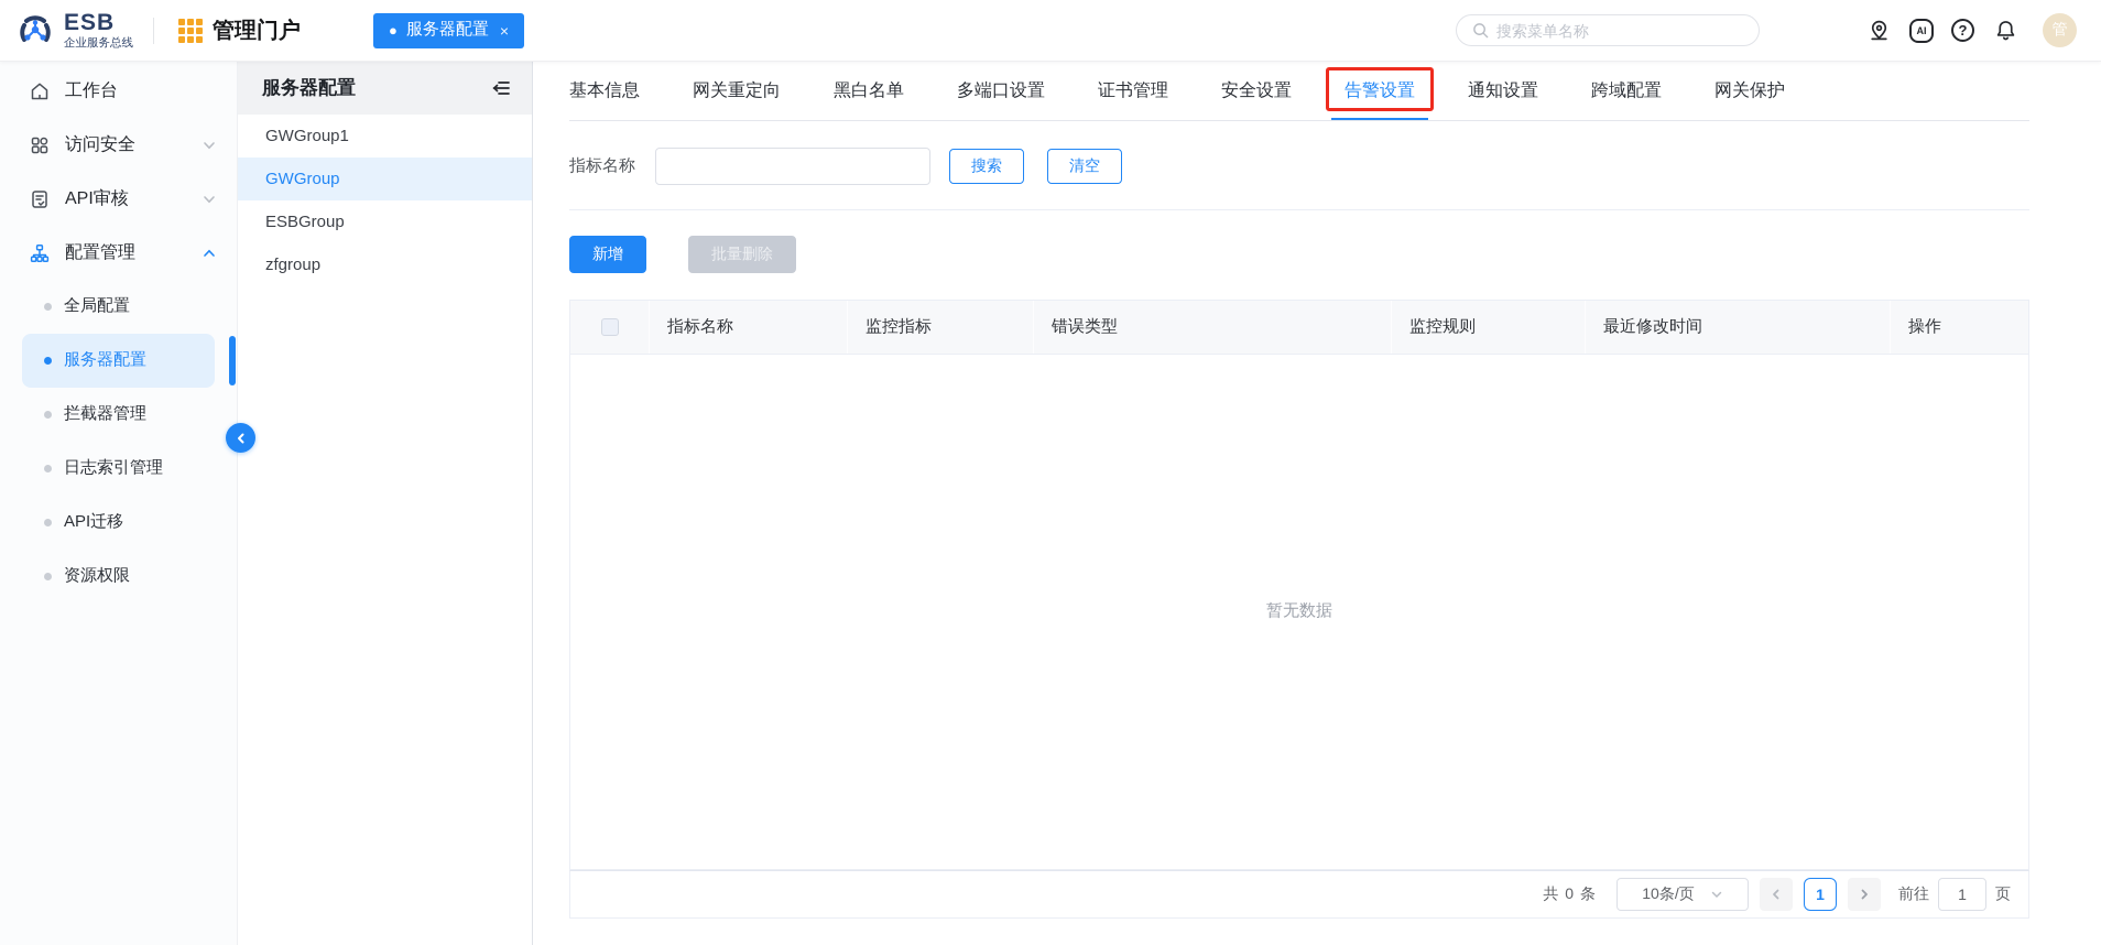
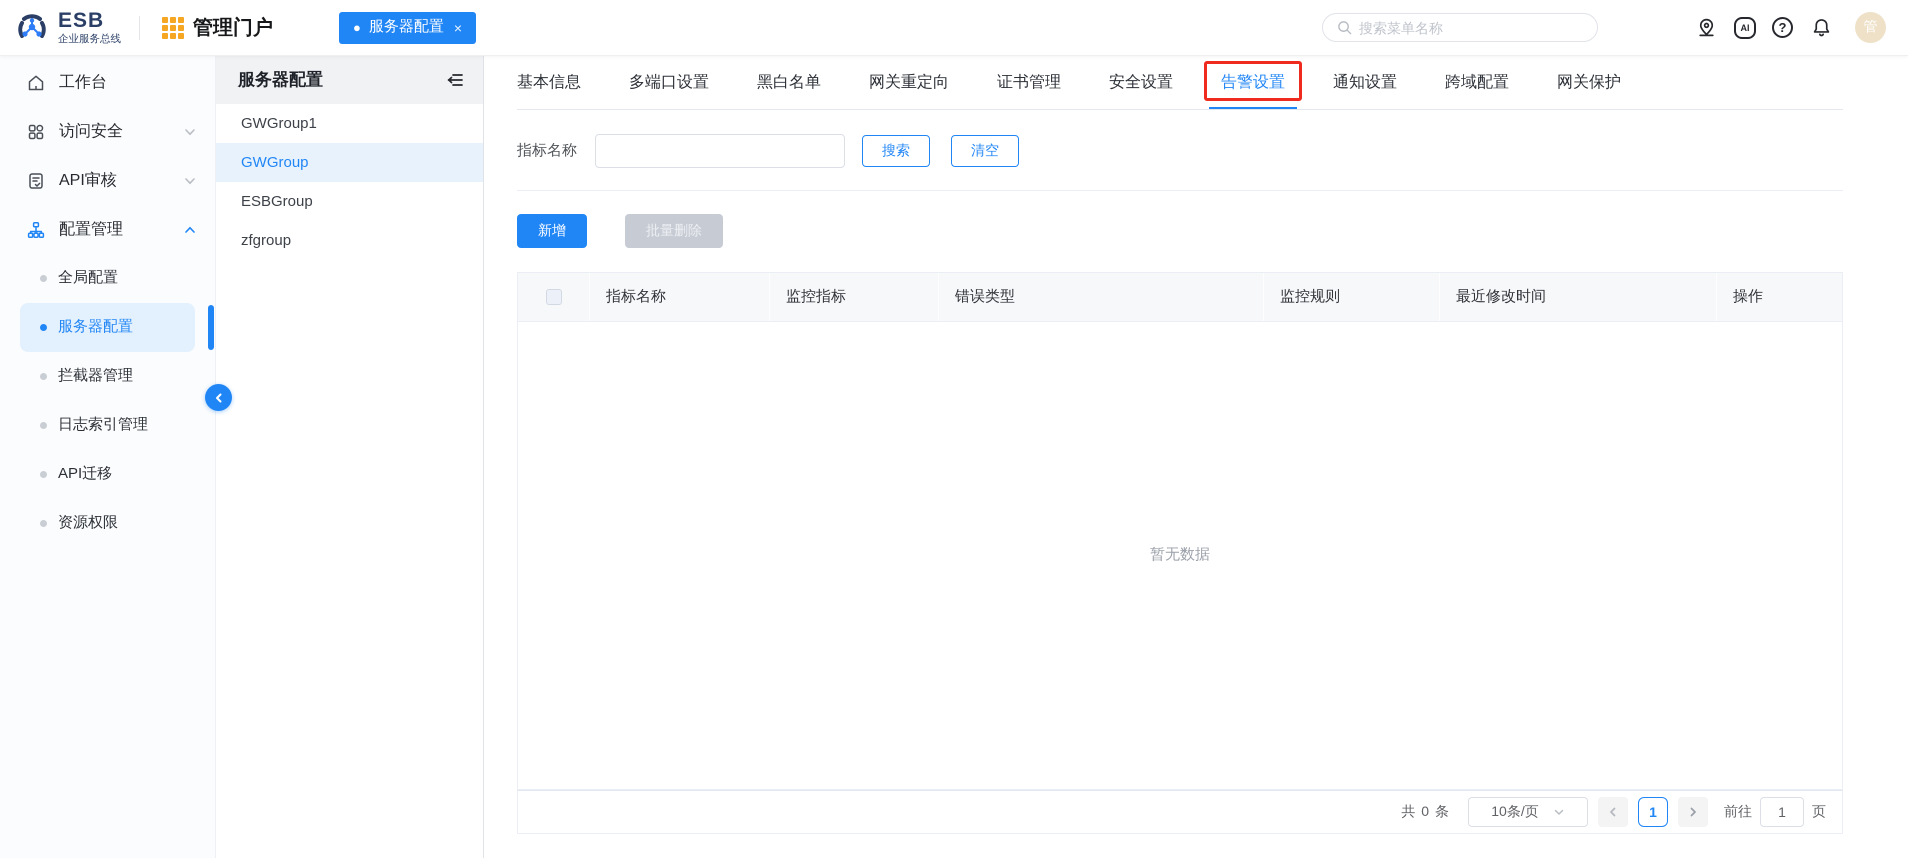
  ESB
  企业服务总线
  管理门户
  ●
  服务器配置
  ×
  搜索菜单名称
  AI
  ?
  管
  工作台
  访问安全
  API审核
  配置管理
  全局配置
  服务器配置
  拦截器管理
  日志索引管理
  API迁移
  资源权限
  服务器配置
  GWGroup1
  GWGroup
  ESBGroup
  zfgroup
  基本信息
- 网关重定向
+ 多端口设置
  黑白名单
- 多端口设置
+ 网关重定向
  证书管理
  安全设置
  告警设置
  通知设置
  跨域配置
  网关保护
  指标名称
  搜索
  清空
  新增
  批量删除
  指标名称
  监控指标
  错误类型
  监控规则
  最近修改时间
  操作
  暂无数据
  共 0 条
  10条/页
  1
  前往
  1
  页
